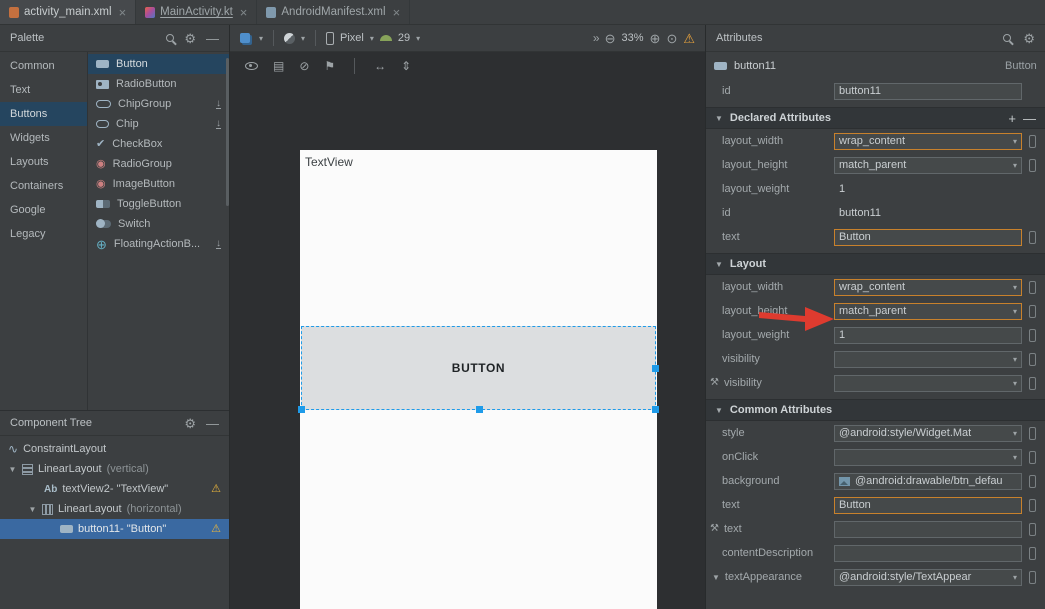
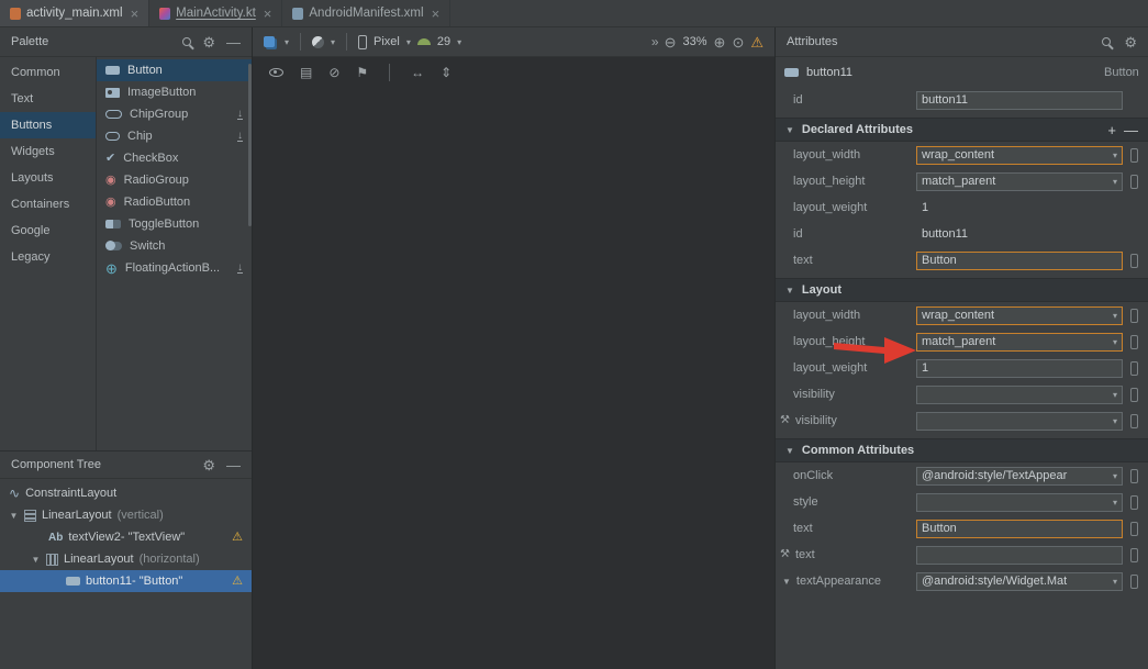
  activity_main.xml
  ×
  MainActivity.kt
  ×
  AndroidManifest.xml
  ×
  Palette
  ⚙
  —
  Common
  Text
  Buttons
  Widgets
  Layouts
  Containers
  Google
  Legacy
  Button
- RadioButton
+ ImageButton
  ChipGroup
  ↓
  Chip
  ↓
  ✔
  CheckBox
  ◉
  RadioGroup
  ◉
- ImageButton
+ RadioButton
  ToggleButton
  Switch
  ⊕
  FloatingActionB...
  ↓
  Component Tree
  ⚙
  —
  ∿
  ConstraintLayout
  ▼
  LinearLayout
  (vertical)
  Ab
  textView2- "TextView"
  ⚠
  ▼
  LinearLayout
  (horizontal)
  button11- "Button"
  ⚠
  ▾
  ▾
  Pixel
  ▾
  29
  ▾
  »
  ⊖
  33%
  ⊕
  ⊙
  ⚠
  ▤
  ⊘
  ⚑
  ↔
  ⇕
- TextView
- BUTTON
  Attributes
  ⚙
  button11
  Button
  id
  button11
  ▼
  Declared Attributes
  +
  —
  layout_width
  wrap_content
  ▾
  layout_height
  match_parent
  ▾
  layout_weight
  1
  id
  button11
  text
  Button
  ▼
  Layout
  layout_width
  wrap_content
  ▾
  layout_height
  match_parent
  ▾
  layout_weight
  1
  visibility
  ▾
  ⚒
  visibility
  ▾
  ▼
  Common Attributes
- style
+ onClick
- @android:style/Widget.Mat
+ @android:style/TextAppear
  ▾
- onClick
+ style
  ▾
- background
- @android:drawable/btn_defau
  text
  Button
  ⚒
  text
- contentDescription
  ▼
  textAppearance
- @android:style/TextAppear
+ @android:style/Widget.Mat
  ▾
